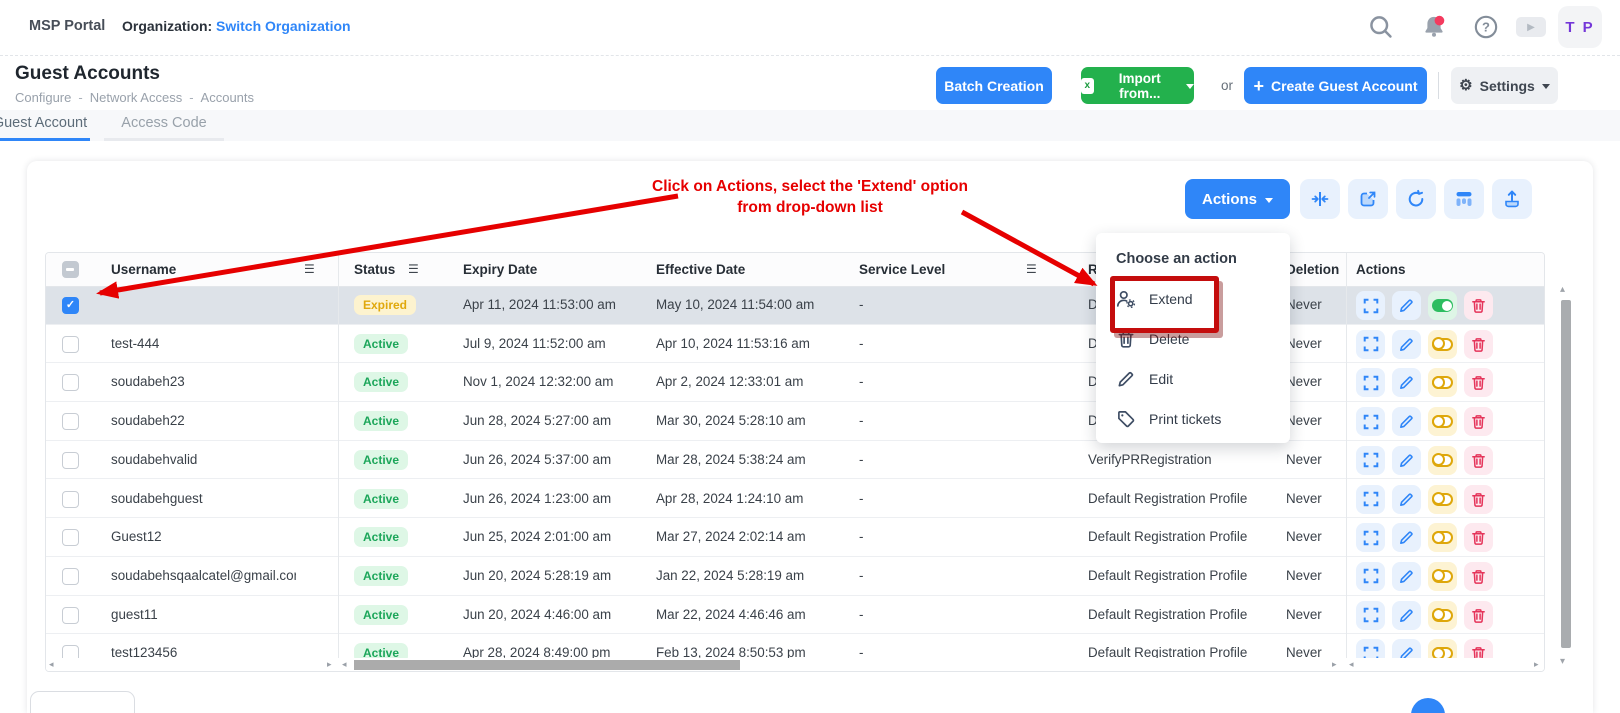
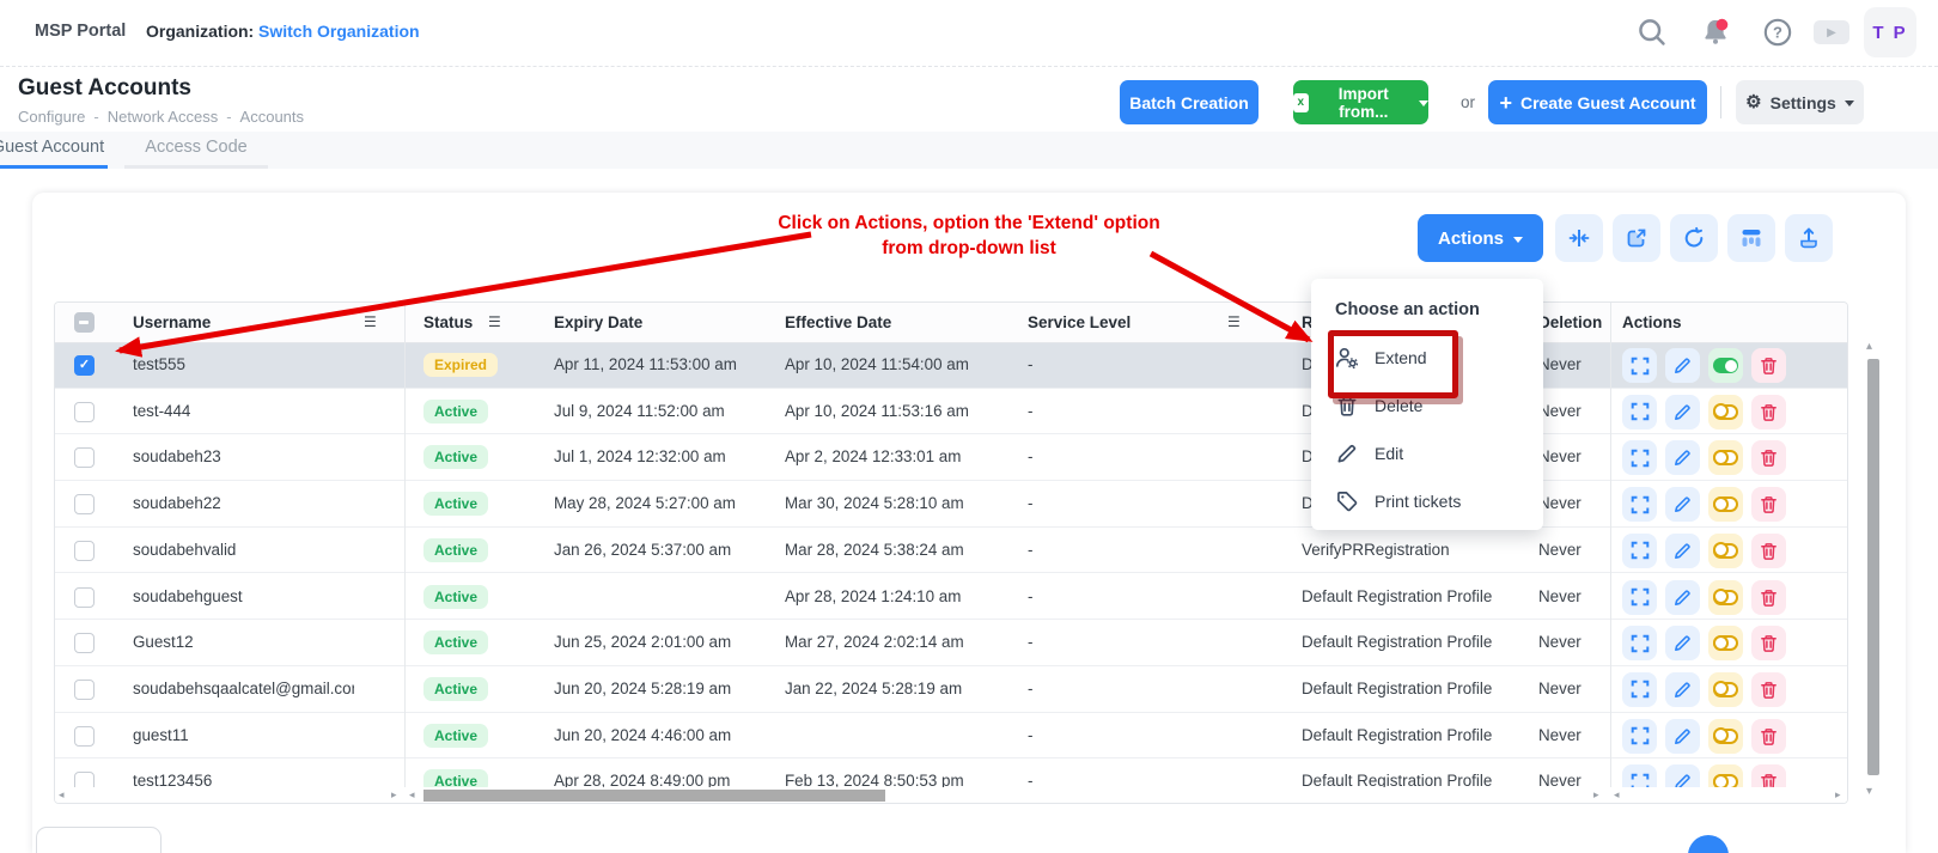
  MSP Portal
  Organization:
  Switch Organization
  ?
  ▶
  T P
  Guest Accounts
  Configure - Network Access - Accounts
  Batch Creation
  x
  Import from...
  or
  +
  Create Guest Account
  ⚙
  Settings
  uest Account
  Access Code
  Actions
  Username
  ☰
  Status
  ☰
  Expiry Date
  Effective Date
  Service Level
  ☰
  Deletion
  Actions
  ✓
+ test555
  Expired
  Apr 11, 2024 11:53:00 am
- May 10, 2024 11:54:00 am
+ Apr 10, 2024 11:54:00 am
  -
  Never
  test-444
  Active
  Jul 9, 2024 11:52:00 am
  Apr 10, 2024 11:53:16 am
  -
  Never
  soudabeh23
  Active
- Nov 1, 2024 12:32:00 am
+ Jul 1, 2024 12:32:00 am
  Apr 2, 2024 12:33:01 am
  -
  Never
  soudabeh22
  Active
- Jun 28, 2024 5:27:00 am
+ May 28, 2024 5:27:00 am
  Mar 30, 2024 5:28:10 am
  -
  Never
  soudabehvalid
  Active
- Jun 26, 2024 5:37:00 am
+ Jan 26, 2024 5:37:00 am
  Mar 28, 2024 5:38:24 am
  -
  VerifyPRRegistration
  Never
  soudabehguest
  Active
- Jun 26, 2024 1:23:00 am
  Apr 28, 2024 1:24:10 am
  -
  Default Registration Profile
  Never
  Guest12
  Active
  Jun 25, 2024 2:01:00 am
  Mar 27, 2024 2:02:14 am
  -
  Default Registration Profile
  Never
  soudabehsqaalcatel@gmail.co
  Active
  Jun 20, 2024 5:28:19 am
  Jan 22, 2024 5:28:19 am
  -
  Default Registration Profile
  Never
  guest11
  Active
  Jun 20, 2024 4:46:00 am
- Mar 22, 2024 4:46:46 am
  -
  Default Registration Profile
  Never
  test123456
  Active
  Apr 28, 2024 8:49:00 pm
  Feb 13, 2024 8:50:53 pm
  -
  Default Registration Profile
  Never
  ◂
  ▸
  ◂
  ▸
  ◂
  ▸
  ▴
  ▾
  Choose an action
  Extend
  Delete
  Edit
  Print tickets
- Click on Actions, select the 'Extend' option
+ Click on Actions, option the 'Extend' option
  from drop-down list
